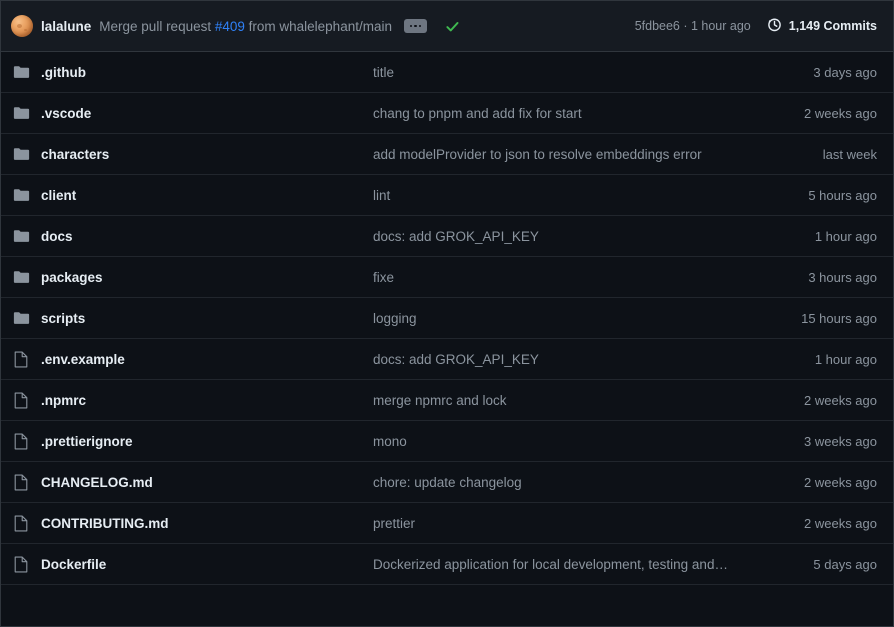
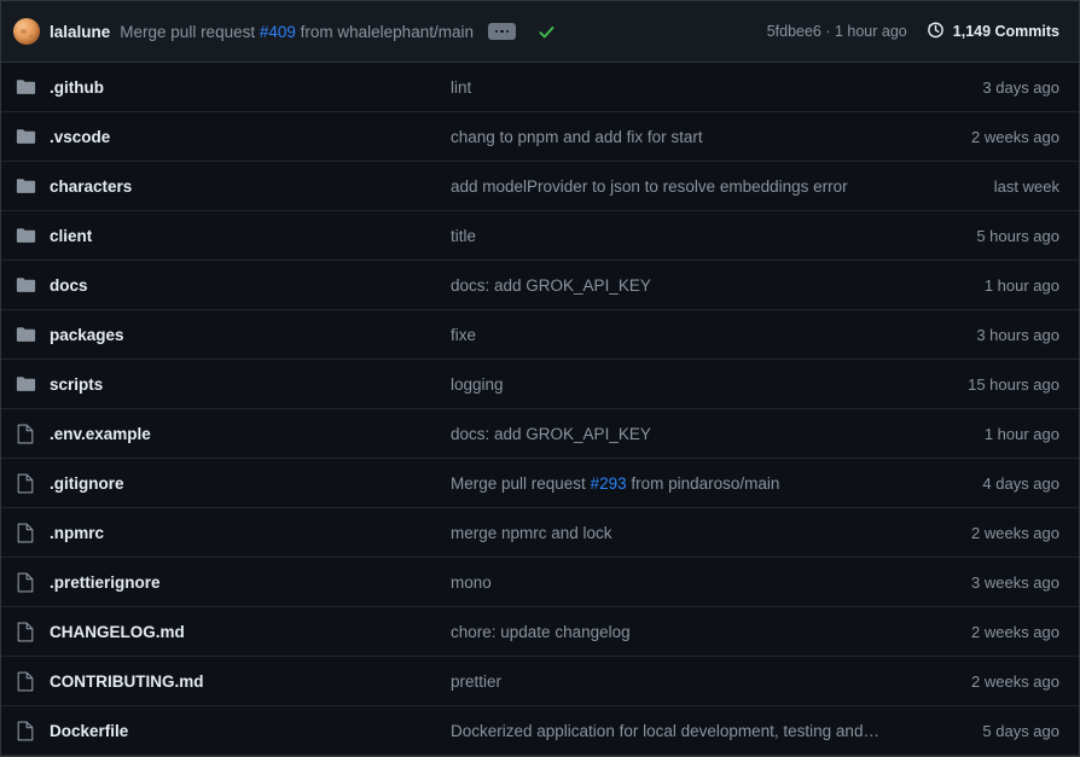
  lalalune
  Merge pull request #409 from whalelephant/main
  5fdbee6 · 1 hour ago
  1,149 Commits
  .github
- title
+ lint
  3 days ago
  .vscode
  chang to pnpm and add fix for start
  2 weeks ago
  characters
  add modelProvider to json to resolve embeddings error
  last week
  client
- lint
+ title
  5 hours ago
  docs
  docs: add GROK_API_KEY
  1 hour ago
  packages
  fixe
  3 hours ago
  scripts
  logging
  15 hours ago
  .env.example
  docs: add GROK_API_KEY
  1 hour ago
+ .gitignore
+ Merge pull request #293 from pindaroso/main
+ 4 days ago
  .npmrc
  merge npmrc and lock
  2 weeks ago
  .prettierignore
  mono
  3 weeks ago
  CHANGELOG.md
  chore: update changelog
  2 weeks ago
  CONTRIBUTING.md
  prettier
  2 weeks ago
  Dockerfile
  Dockerized application for local development, testing and…
  5 days ago
